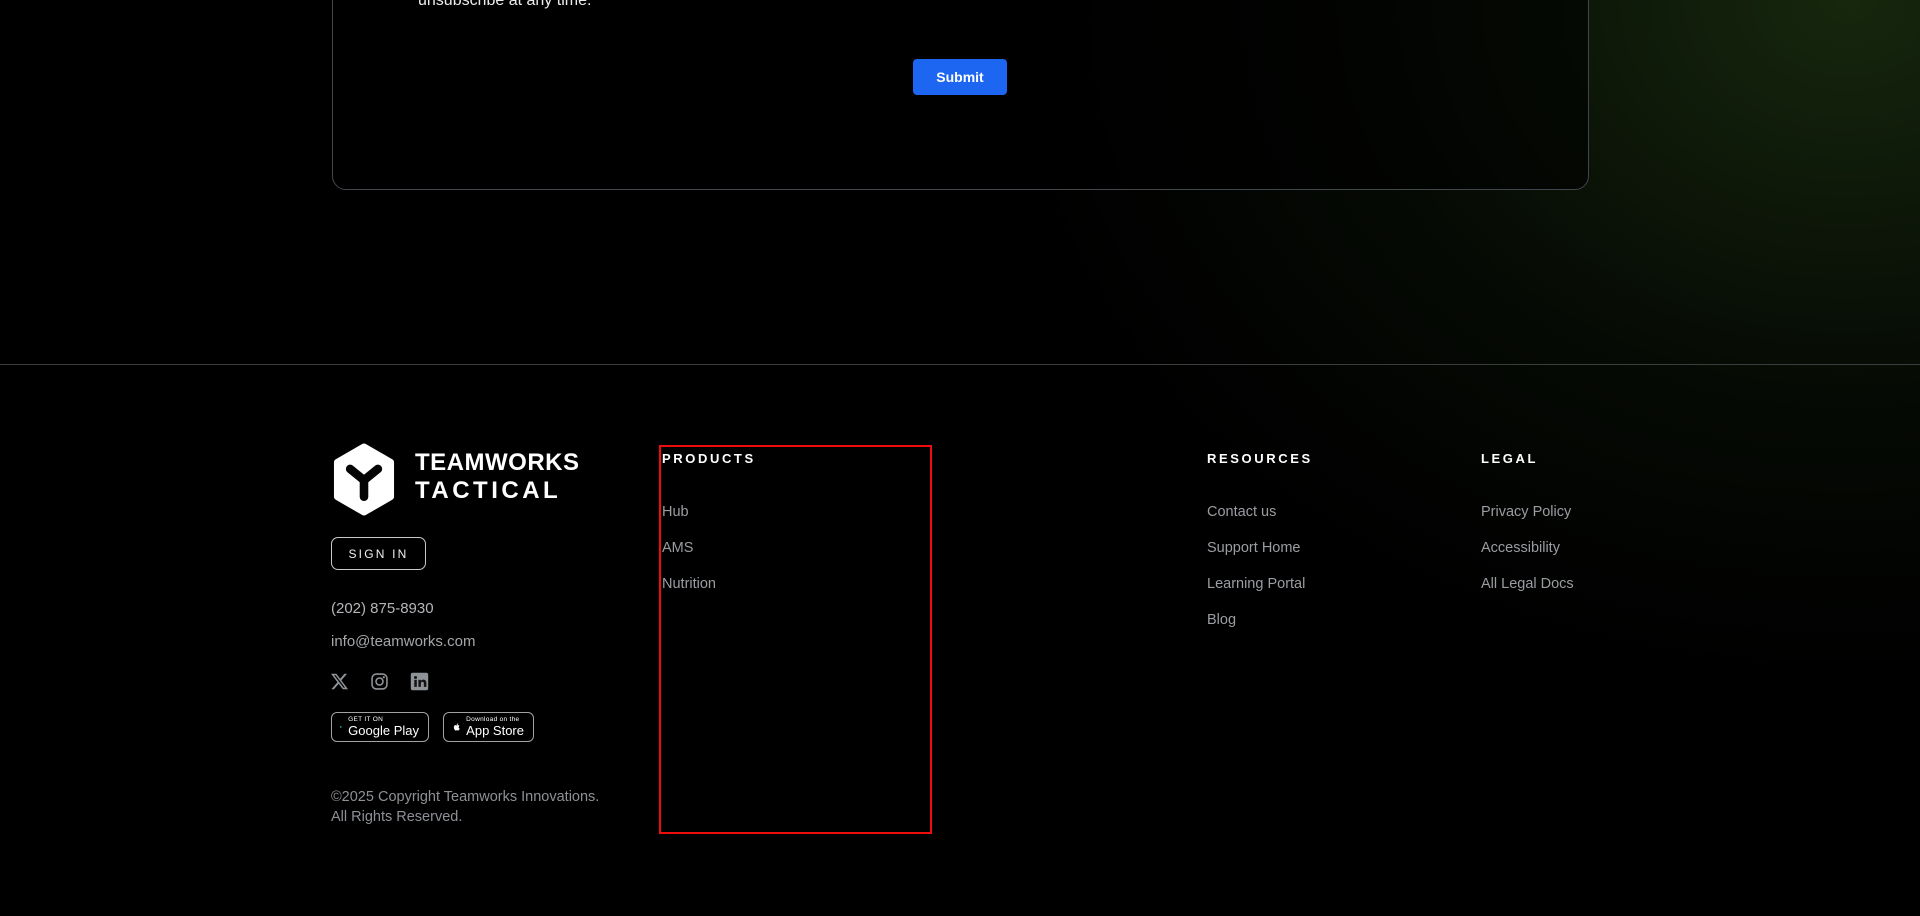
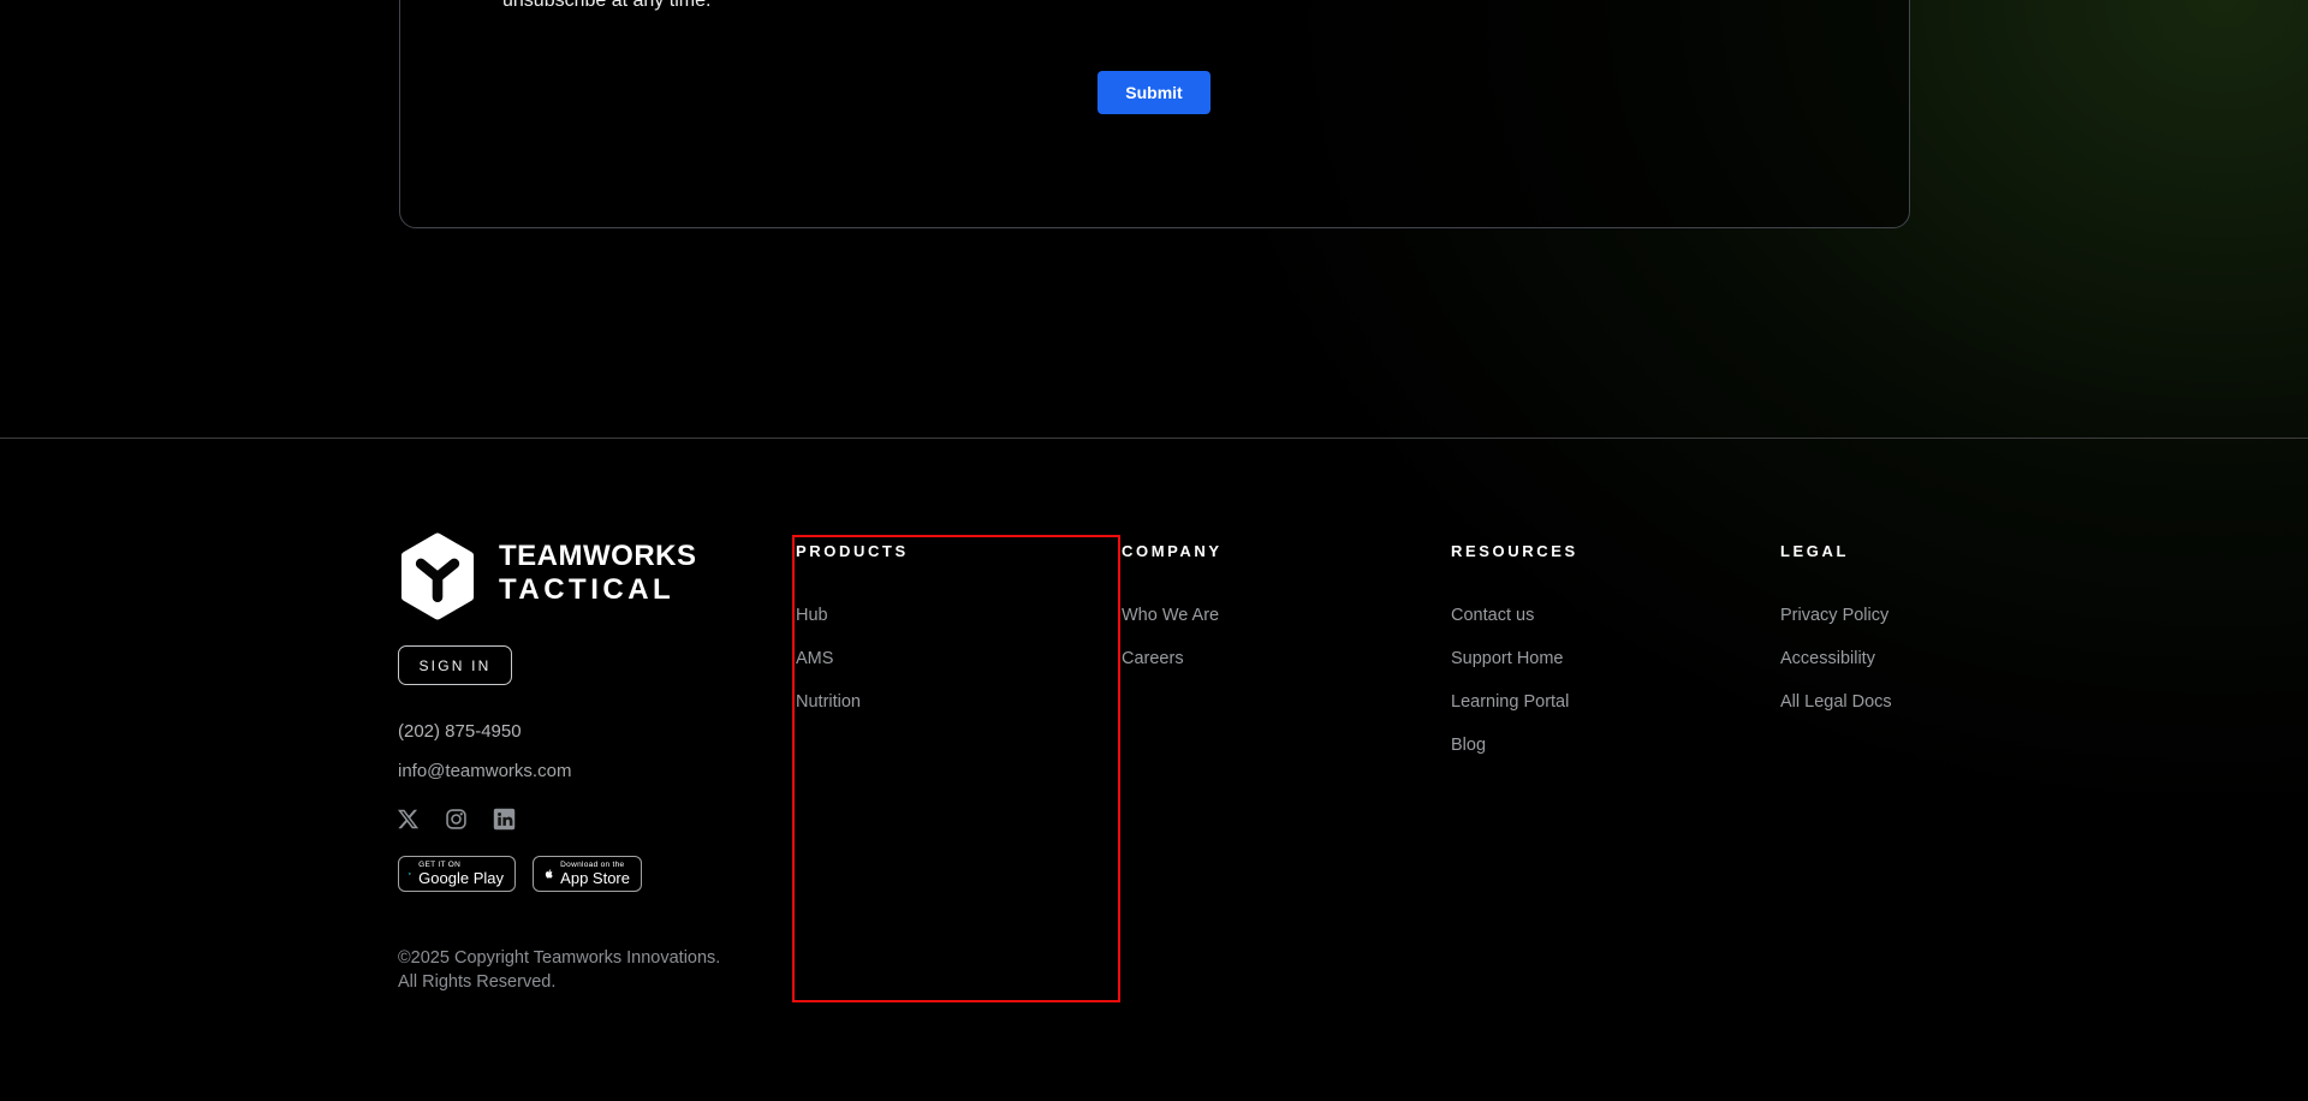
  unsubscribe at any time.
  Submit
  TEAMWORKS
  TACTICAL
  SIGN IN
- (202) 875-8930
+ (202) 875-4950
  info@teamworks.com
  Google Play
  App Store
  ©2025 Copyright Teamworks Innovations.
  All Rights Reserved.
  PRODUCTS
  Hub
  AMS
  Nutrition
+ COMPANY
+ Who We Are
+ Careers
  RESOURCES
  Contact us
  Support Home
  Learning Portal
  Blog
  LEGAL
  Privacy Policy
  Accessibility
  All Legal Docs
